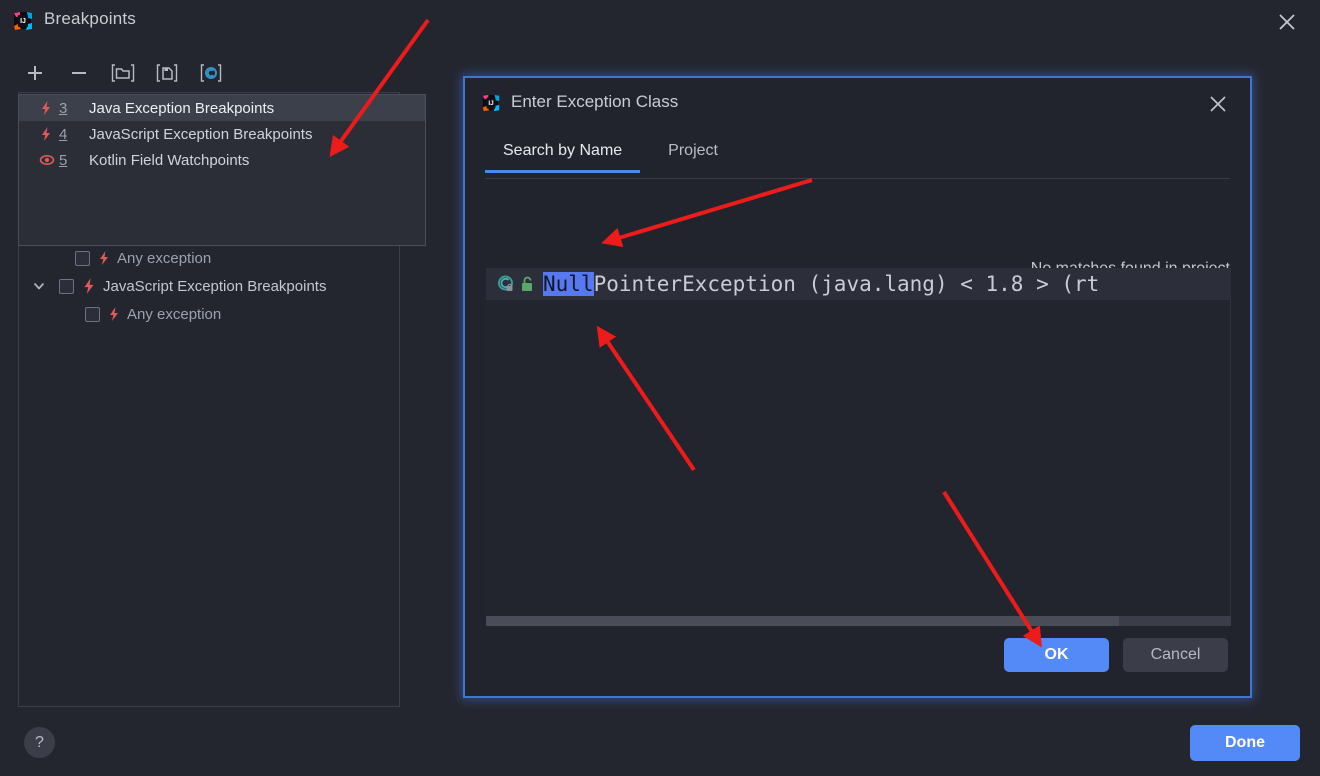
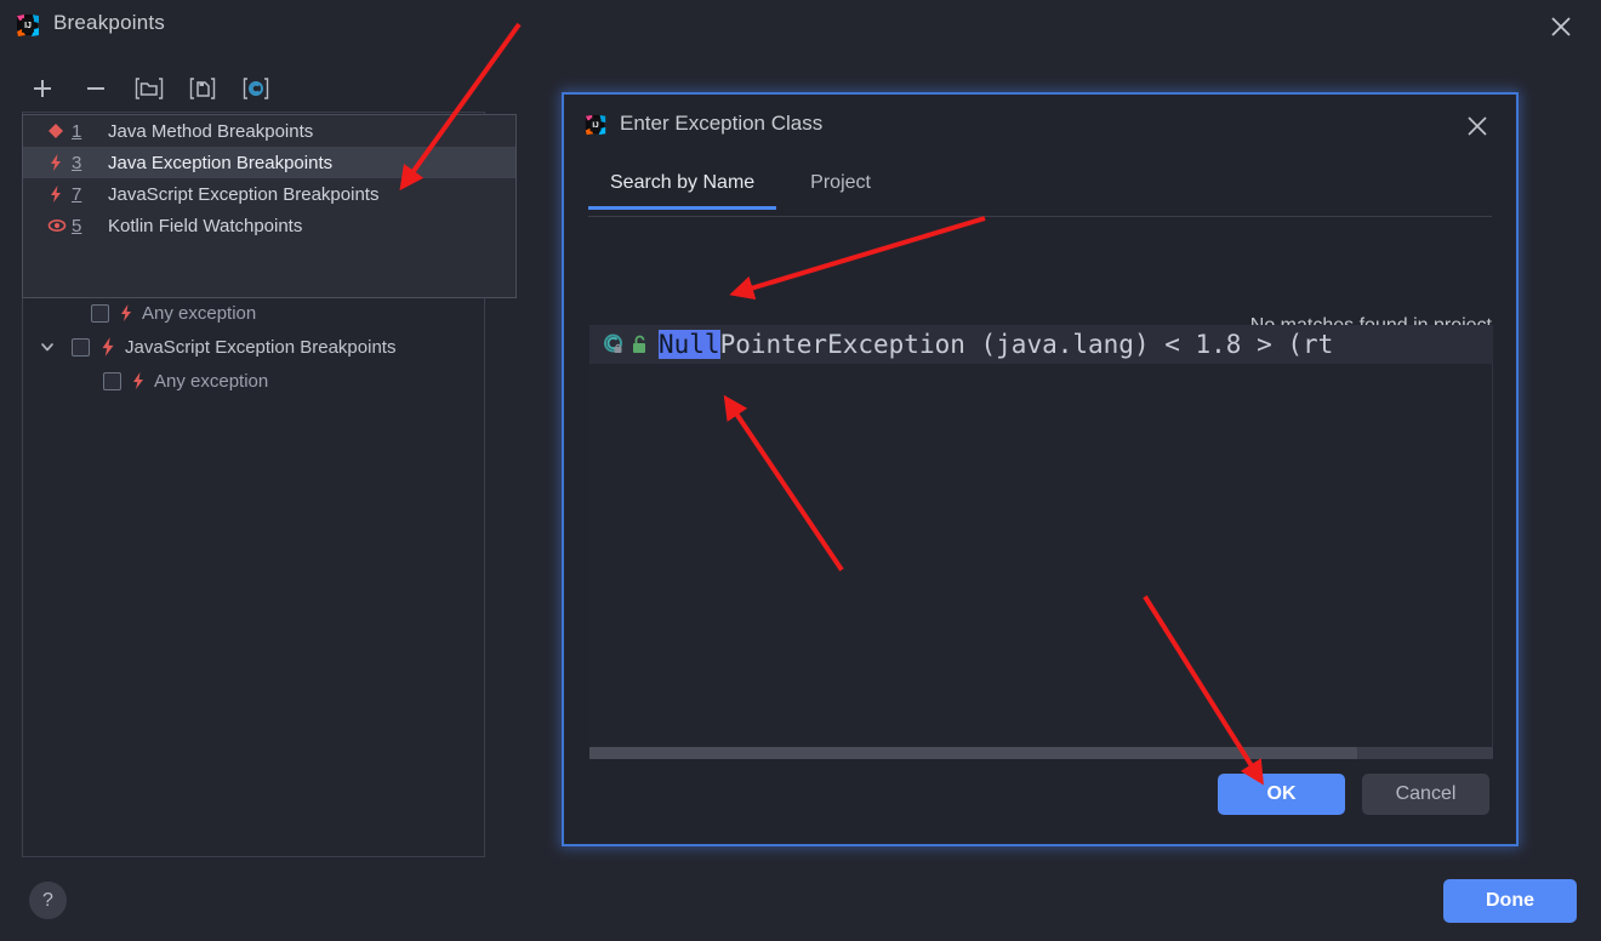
  Breakpoints
  Any exception
  JavaScript Exception Breakpoints
  Any exception
+ 1
+ Java Method Breakpoints
  3
  Java Exception Breakpoints
- 4
+ 7
  JavaScript Exception Breakpoints
  5
  Kotlin Field Watchpoints
  ?
  Done
  Enter Exception Class
  Search by Name
  Project
  NullPointerException (java.lang) < 1.8 > (rt
  OK
  Cancel
